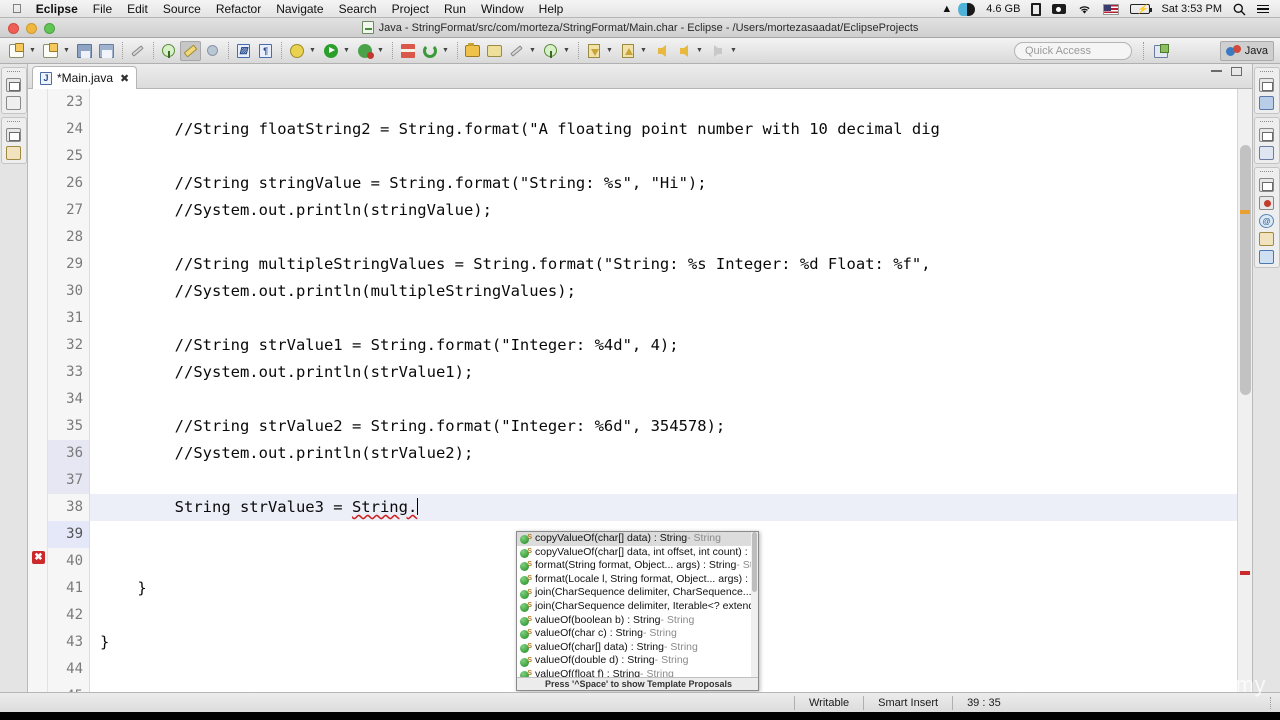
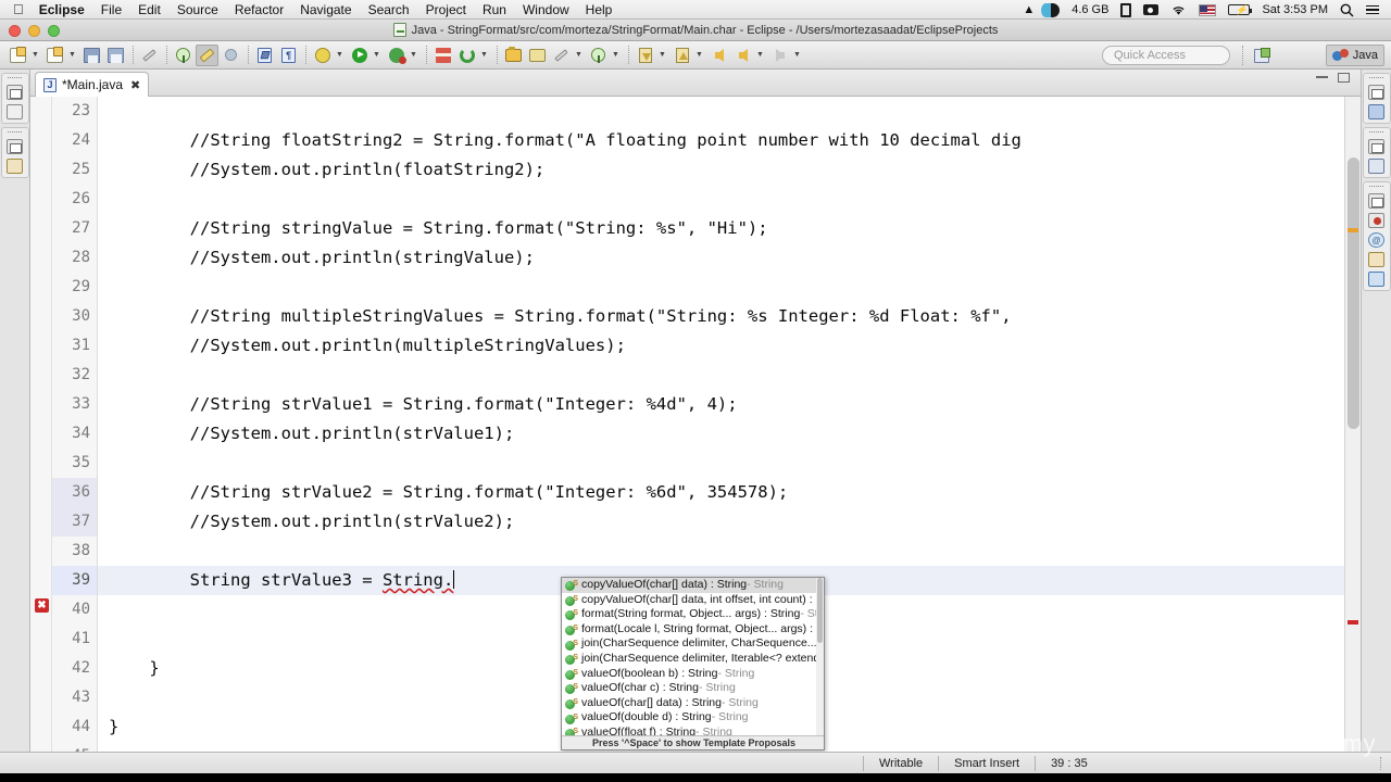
  
  Eclipse
  File
  Edit
  Source
  Refactor
  Navigate
  Search
  Project
  Run
  Window
  Help
  ▲
  4.6 GB
  ⚡
  Sat 3:53 PM
  Java - StringFormat/src/com/morteza/StringFormat/Main.char - Eclipse - /Users/mortezasaadat/EclipseProjects
  ▧
  ¶
  Quick Access
  Java
  @
  J
  *Main.java
  ✖
  ✖
  23
  24
  25
  26
  27
  28
  29
  30
  31
  32
  33
  34
  35
  36
  37
  38
  39
  40
  41
  42
  43
  44
  //String floatString2 = String.format("A floating point number with 10 decimal dig
+ //System.out.println(floatString2);
  //String stringValue = String.format("String: %s", "Hi");
  //System.out.println(stringValue);
  //String multipleStringValues = String.format("String: %s Integer: %d Float: %f",
  //System.out.println(multipleStringValues);
  //String strValue1 = String.format("Integer: %4d", 4);
  //System.out.println(strValue1);
  //String strValue2 = String.format("Integer: %6d", 354578);
  //System.out.println(strValue2);
  String strValue3 = String.
  }
  }
  copyValueOf(char[] data) : String
  - String
  copyValueOf(char[] data, int offset, int count) :
  format(String format, Object... args) : String
  format(Locale l, String format, Object... args) :
  join(CharSequence delimiter, CharSequence..
  join(CharSequence delimiter, Iterable<? exten
  valueOf(boolean b) : String
  - String
  valueOf(char c) : String
  - String
  valueOf(char[] data) : String
  - String
  valueOf(double d) : String
  - String
  valueOf(float f) : String
  - String
  Press '^Space' to show Template Proposals
  Writable
  Smart Insert
  39 : 35
  udemy
